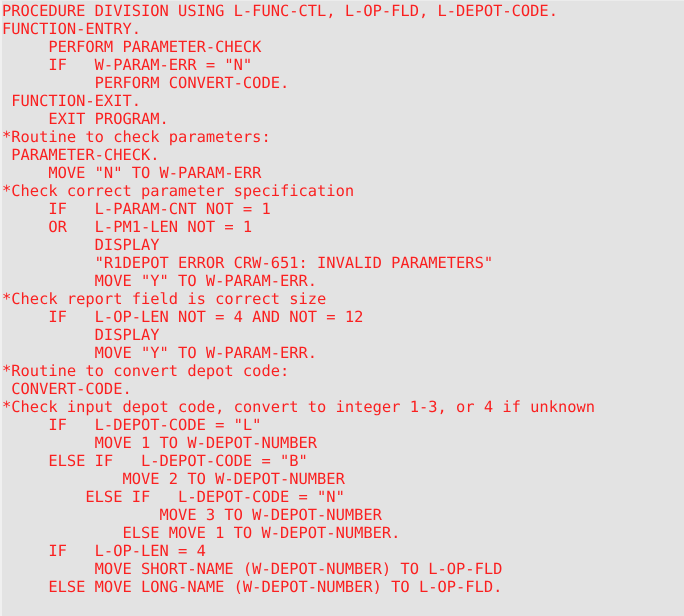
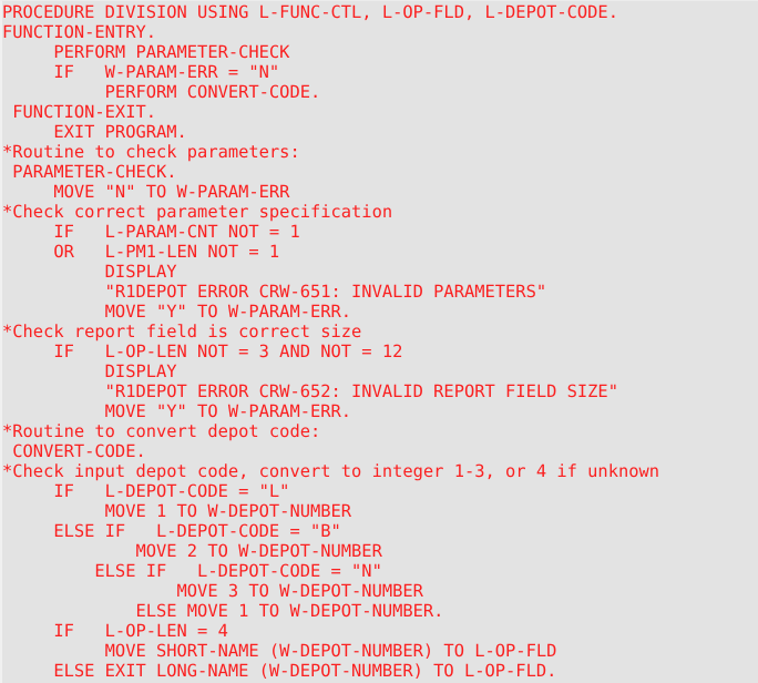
  PROCEDURE DIVISION USING L-FUNC-CTL, L-OP-FLD, L-DEPOT-CODE.
  FUNCTION-ENTRY.
  PERFORM PARAMETER-CHECK
  IF W-PARAM-ERR = "N"
  PERFORM CONVERT-CODE.
  FUNCTION-EXIT.
  EXIT PROGRAM.
  *Routine to check parameters:
  PARAMETER-CHECK.
  MOVE "N" TO W-PARAM-ERR
  *Check correct parameter specification
  IF L-PARAM-CNT NOT = 1
  OR L-PM1-LEN NOT = 1
  DISPLAY
  "R1DEPOT ERROR CRW-651: INVALID PARAMETERS"
  MOVE "Y" TO W-PARAM-ERR.
  *Check report field is correct size
- IF L-OP-LEN NOT = 4 AND NOT = 12
+ IF L-OP-LEN NOT = 3 AND NOT = 12
  DISPLAY
+ "R1DEPOT ERROR CRW-652: INVALID REPORT FIELD SIZE"
  MOVE "Y" TO W-PARAM-ERR.
  *Routine to convert depot code:
  CONVERT-CODE.
  *Check input depot code, convert to integer 1-3, or 4 if unknown
  IF L-DEPOT-CODE = "L"
  MOVE 1 TO W-DEPOT-NUMBER
  ELSE IF L-DEPOT-CODE = "B"
  MOVE 2 TO W-DEPOT-NUMBER
  ELSE IF L-DEPOT-CODE = "N"
  MOVE 3 TO W-DEPOT-NUMBER
  ELSE MOVE 1 TO W-DEPOT-NUMBER.
  IF L-OP-LEN = 4
  MOVE SHORT-NAME (W-DEPOT-NUMBER) TO L-OP-FLD
- ELSE MOVE LONG-NAME (W-DEPOT-NUMBER) TO L-OP-FLD.
+ ELSE EXIT LONG-NAME (W-DEPOT-NUMBER) TO L-OP-FLD.
